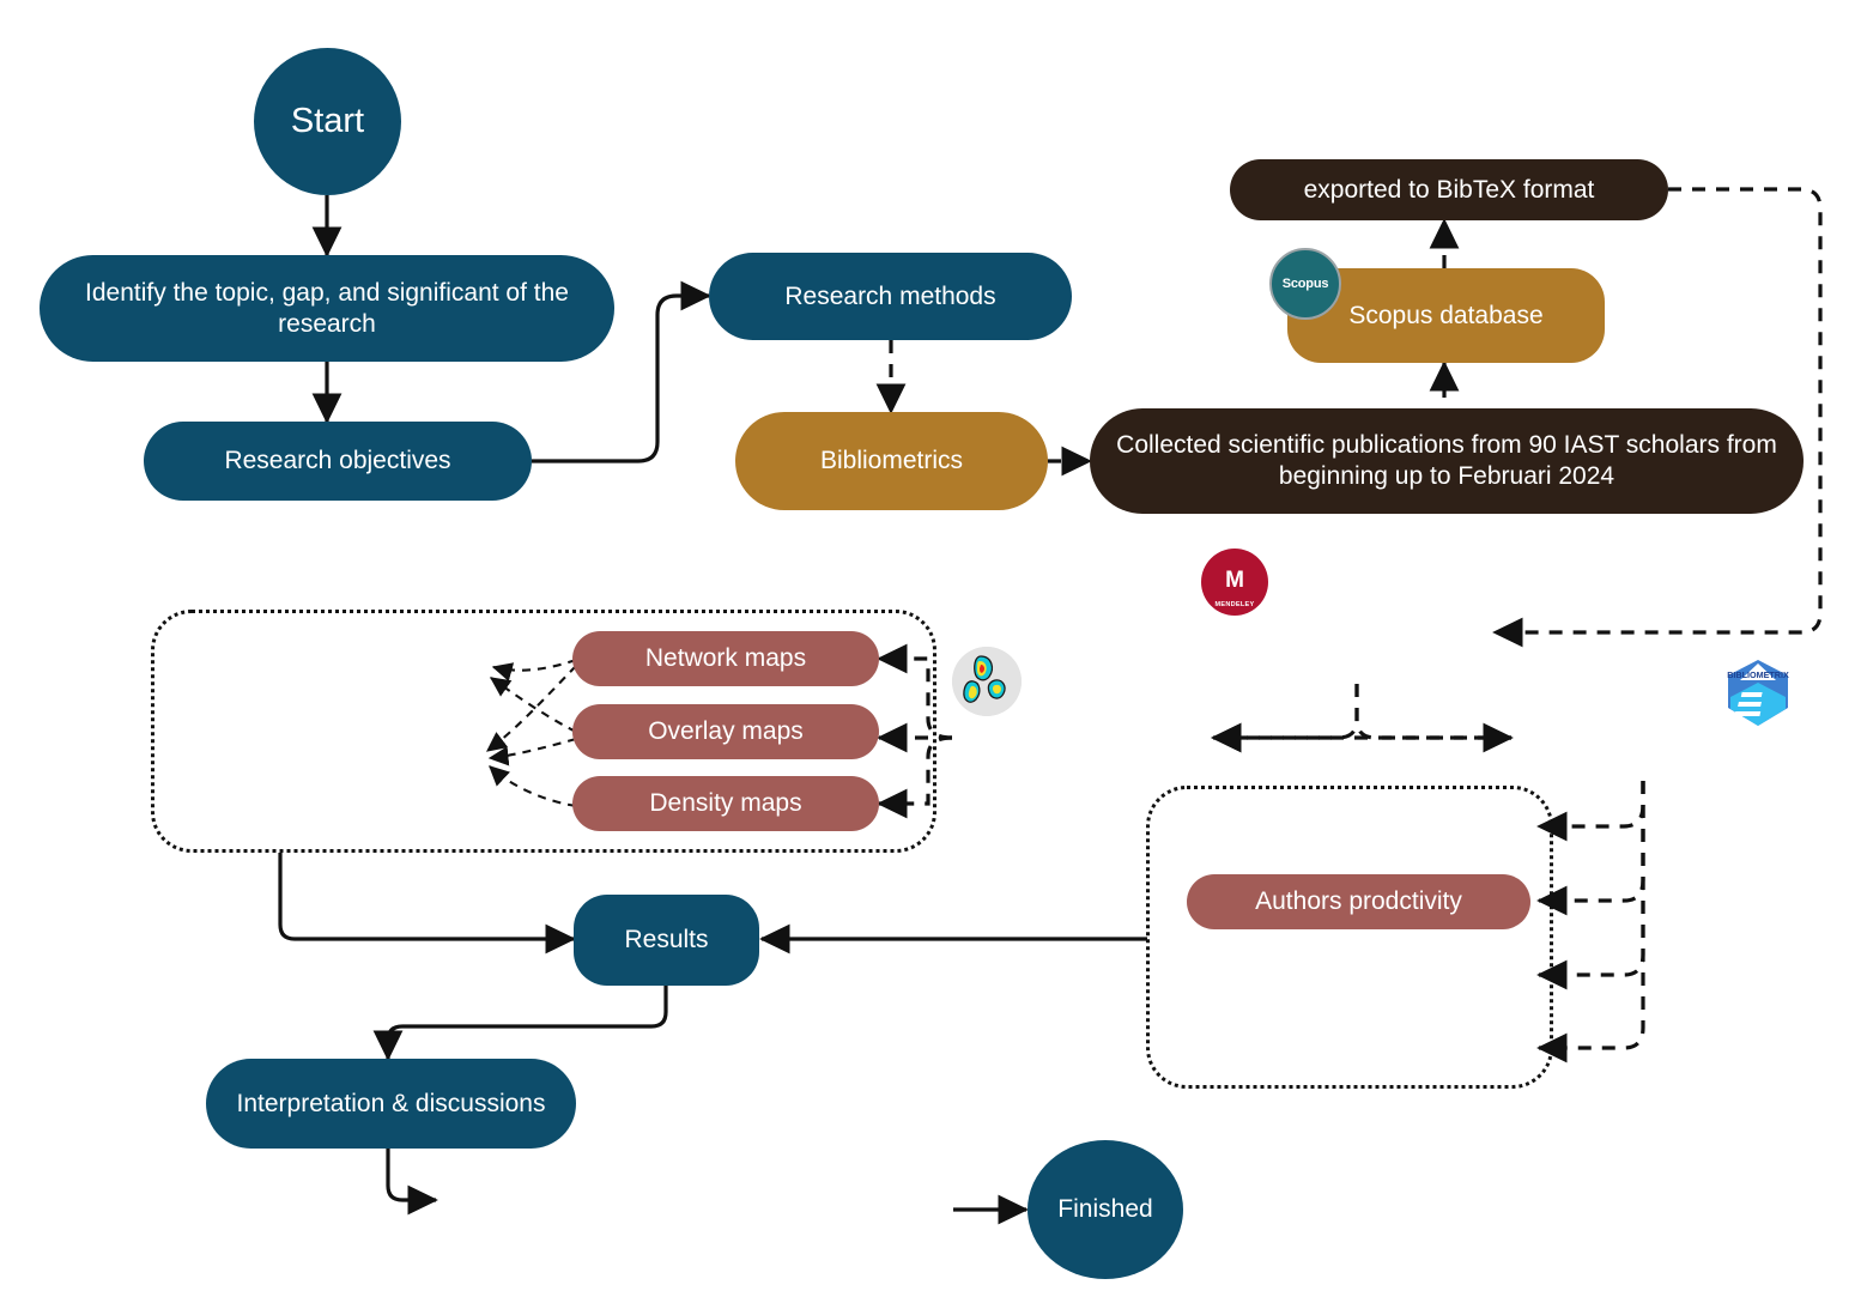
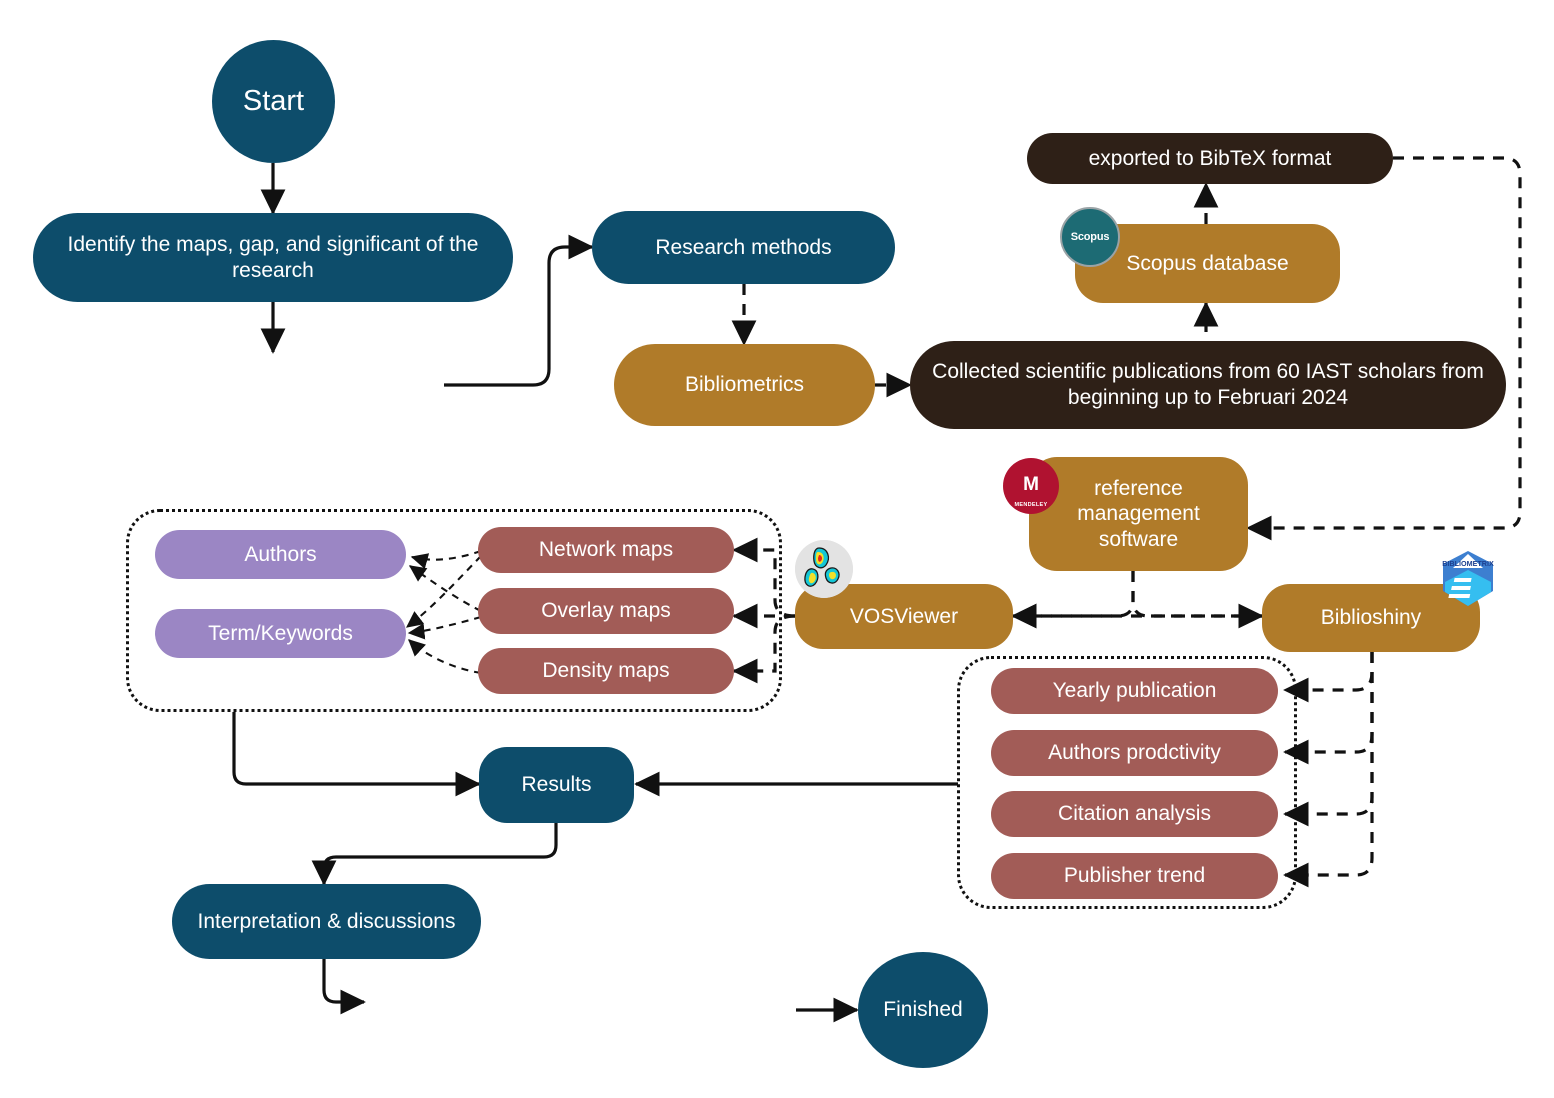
  Start
- Identify the topic, gap, and significant of the research
+ Identify the maps, gap, and significant of the research
- Research objectives
  Research methods
  Bibliometrics
- Collected scientific publications from 90 IAST scholars from beginning up to Februari 2024
+ Collected scientific publications from 60 IAST scholars from beginning up to Februari 2024
  Scopus database
  Scopus
  exported to BibTeX format
+ reference management software
  M
+ VOSViewer
+ Biblioshiny
  BIBLIOMETRIX
+ Authors
+ Term/Keywords
  Network maps
  Overlay maps
  Density maps
+ Yearly publication
  Authors prodctivity
+ Citation analysis
+ Publisher trend
  Results
  Interpretation & discussions
  Finished
